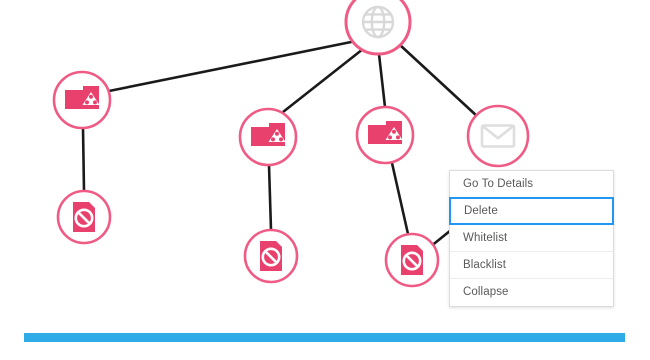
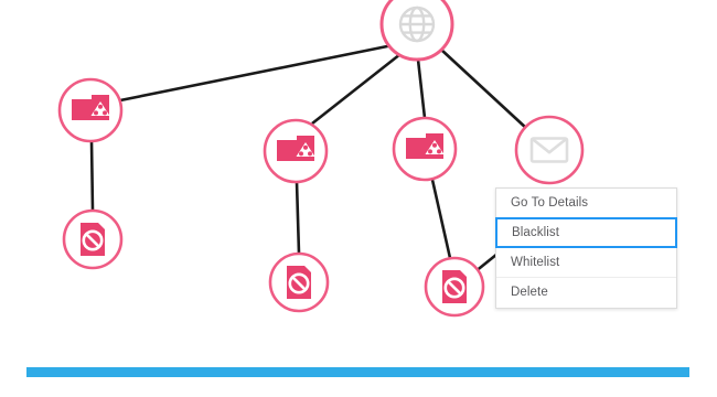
  Go To Details
- Delete
+ Blacklist
  Whitelist
- Blacklist
+ Delete
- Collapse
